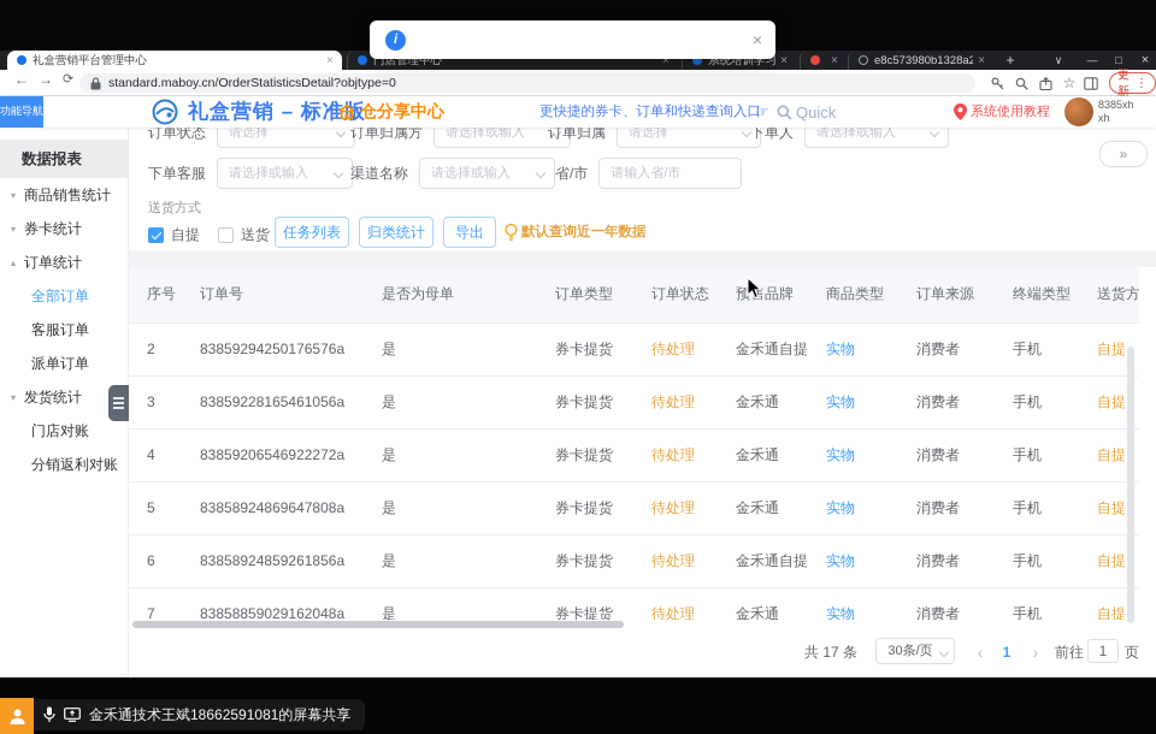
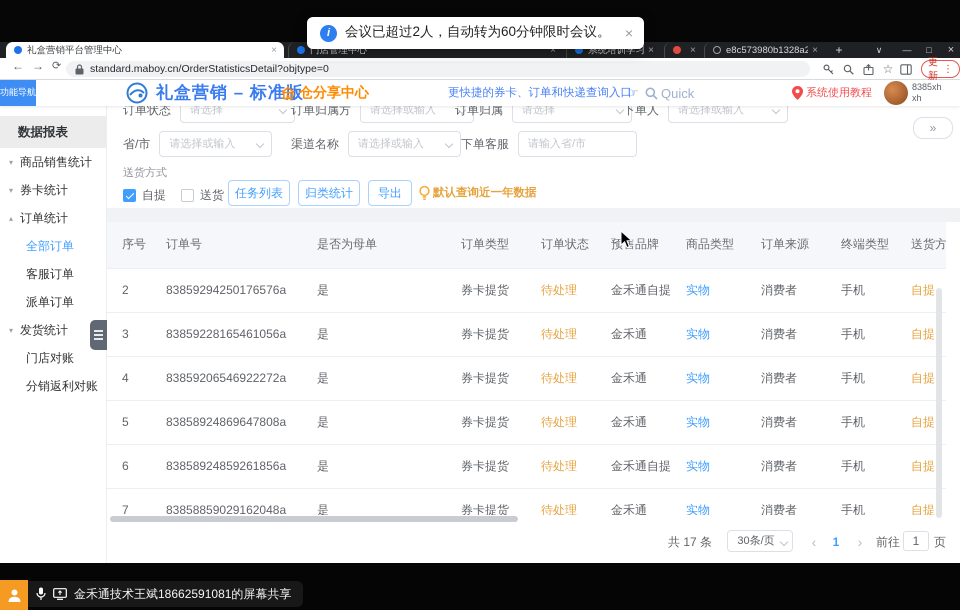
  礼盒营销平台管理中心
  ×
  门店管理中心
  ×
  系统培训学习
  ×
  ×
  ×
  +
  ∨
  —
  □
  ×
  ←
  →
  ⟳
  standard.maboy.cn/OrderStatisticsDetail?objtype=0
  ☆
  更新
  ⋮
  订单状态
  请选择
  订单归属方
  请选择或输入
  订单归属
  请选择
  下单人
  请选择或输入
- 下单客服
+ 省/市
  请选择或输入
  渠道名称
  请选择或输入
- 省/市
+ 下单客服
  请输入省/市
  »
  功能导航
  礼盒营销 – 标准版
  仓分享中心
  更快捷的券卡、订单和快递查询入口
  ☞
  Quick
  系统使用教程
  8385xh
  xh
  数据报表
  ▾
  商品销售统计
  ▾
  券卡统计
  ▴
  订单统计
  全部订单
  客服订单
  派单订单
  ▾
  发货统计
  门店对账
  分销返利对账
  送货方式
  自提
  送货
  任务列表
  归类统计
  导出
  默认查询近一年数据
  序号	订单号	是否为母单	订单类型	订单状态	预售品牌	商品类型	订单来源	终端类型	送货方
  2	83859294250176576a	是	券卡提货	待处理	金禾通自提	实物	消费者	手机	自提
  3	83859228165461056a	是	券卡提货	待处理	金禾通	实物	消费者	手机	自提
  4	83859206546922272a	是	券卡提货	待处理	金禾通	实物	消费者	手机	自提
  5	83858924869647808a	是	券卡提货	待处理	金禾通	实物	消费者	手机	自提
  6	83858924859261856a	是	券卡提货	待处理	金禾通自提	实物	消费者	手机	自提
  7	83858859029162048a	是	券卡提货	待处理	金禾通	实物	消费者	手机	自提
  共 17 条
  30条/页
  ‹
  1
  ›
  前往
  1
  页
  金禾通技术王斌18662591081的屏幕共享
  i
+ 会议已超过2人，自动转为60分钟限时会议。
  ×
